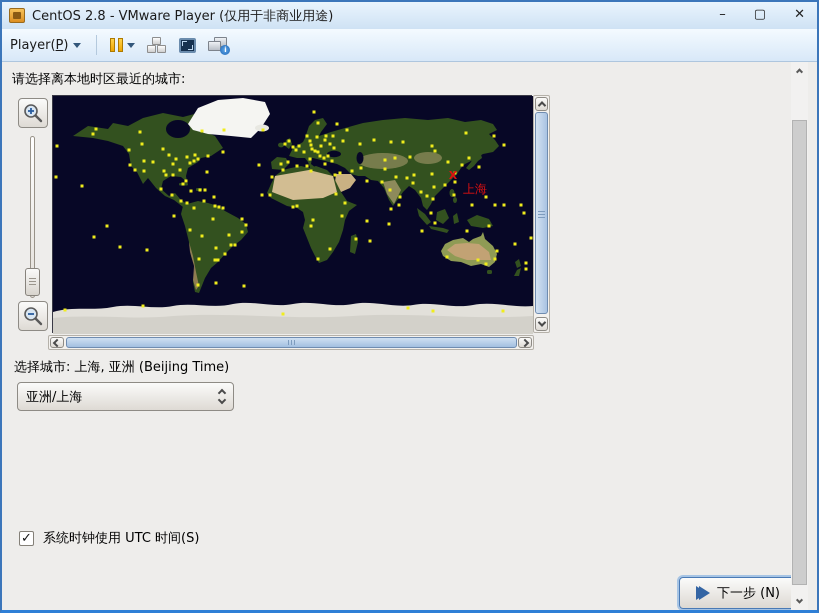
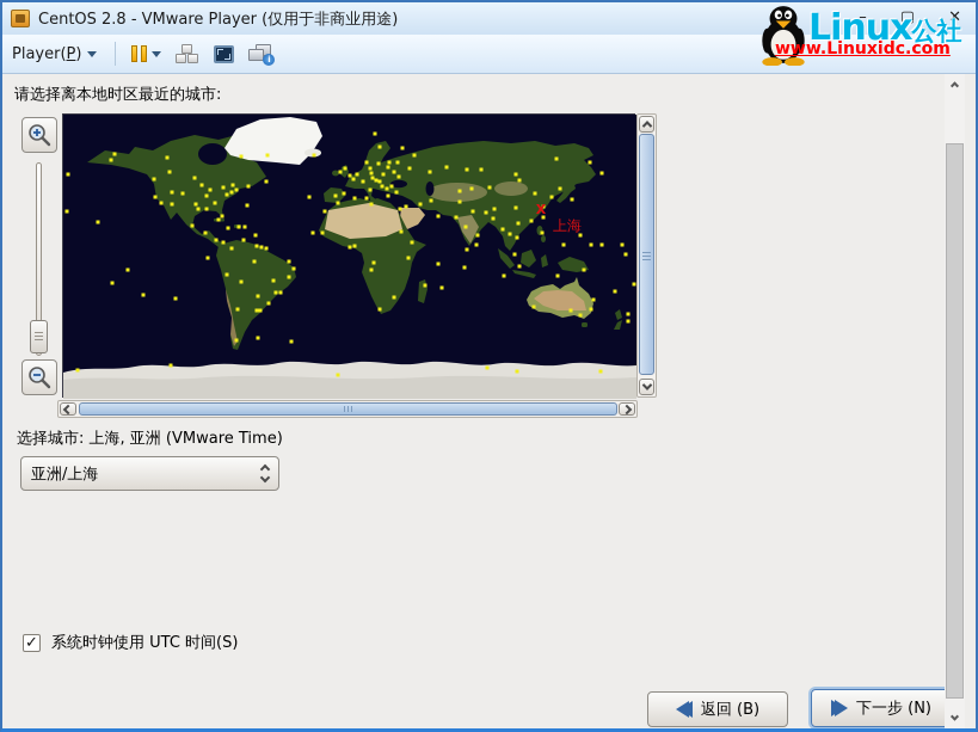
  CentOS 2.8 - VMware Player (仅用于非商业用途)
  –
  ▢
  ✕
+ Linux公社
+ www.Linuxidc.com
  Player(P)
  i
  请选择离本地时区最近的城市:
  X
  上海
- 选择城市: 上海, 亚洲 (Beijing Time)
+ 选择城市: 上海, 亚洲 (VMware Time)
  亚洲/上海
  ✓
  系统时钟使用 UTC 时间(S)
+ 返回 (B)
  下一步 (N)
